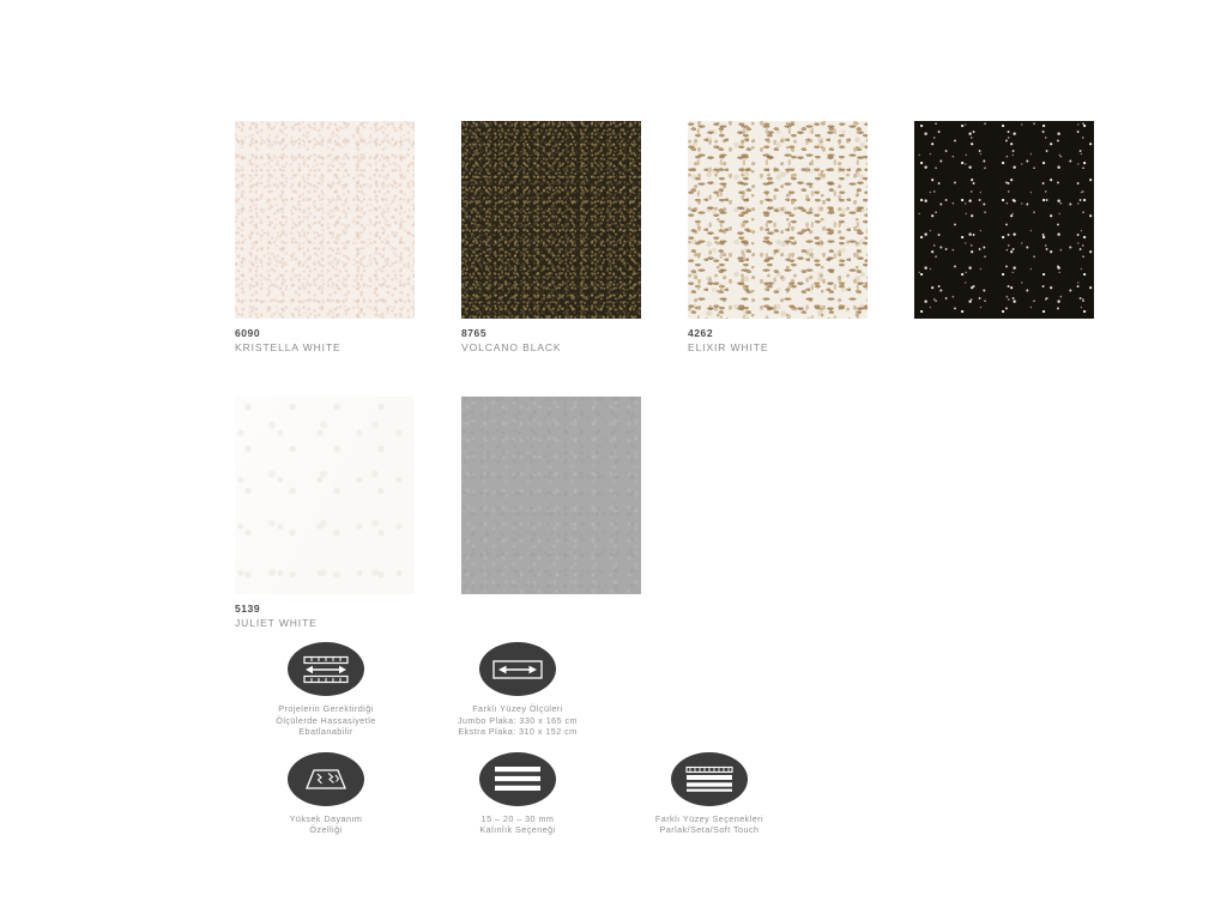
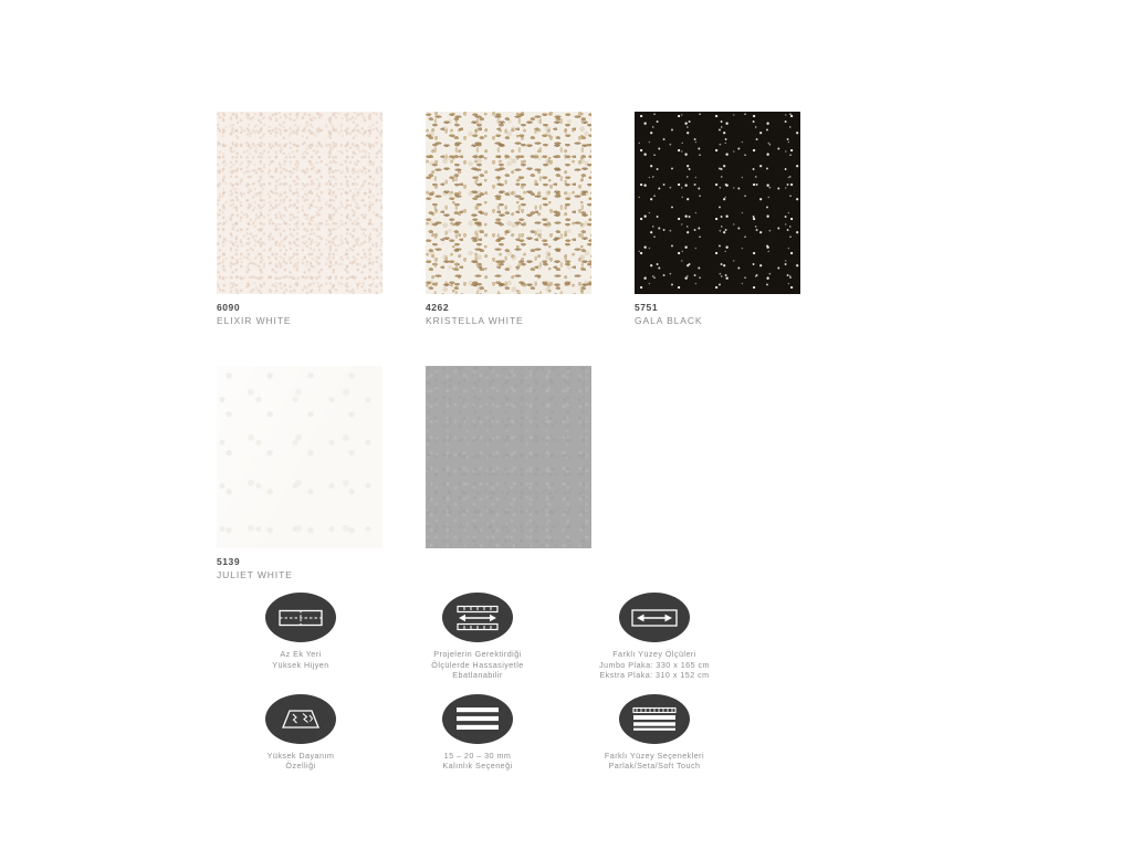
  6090
- KRISTELLA WHITE
+ ELIXIR WHITE
- 8765
- VOLCANO BLACK
  4262
- ELIXIR WHITE
+ KRISTELLA WHITE
+ 5751
+ GALA BLACK
  5139
  JULIET WHITE
+ Az Ek Yeri
+ Yüksek Hijyen
  Projelerin Gerektirdiği
  Ölçülerde Hassasiyetle
  Ebatlanabilir
  Farklı Yüzey Ölçüleri
  Jumbo Plaka: 330 x 165 cm
  Ekstra Plaka: 310 x 152 cm
  Yüksek Dayanım
  Özelliği
  15 – 20 – 30 mm
  Kalınlık Seçeneği
  Farklı Yüzey Seçenekleri
  Parlak/Seta/Soft Touch
